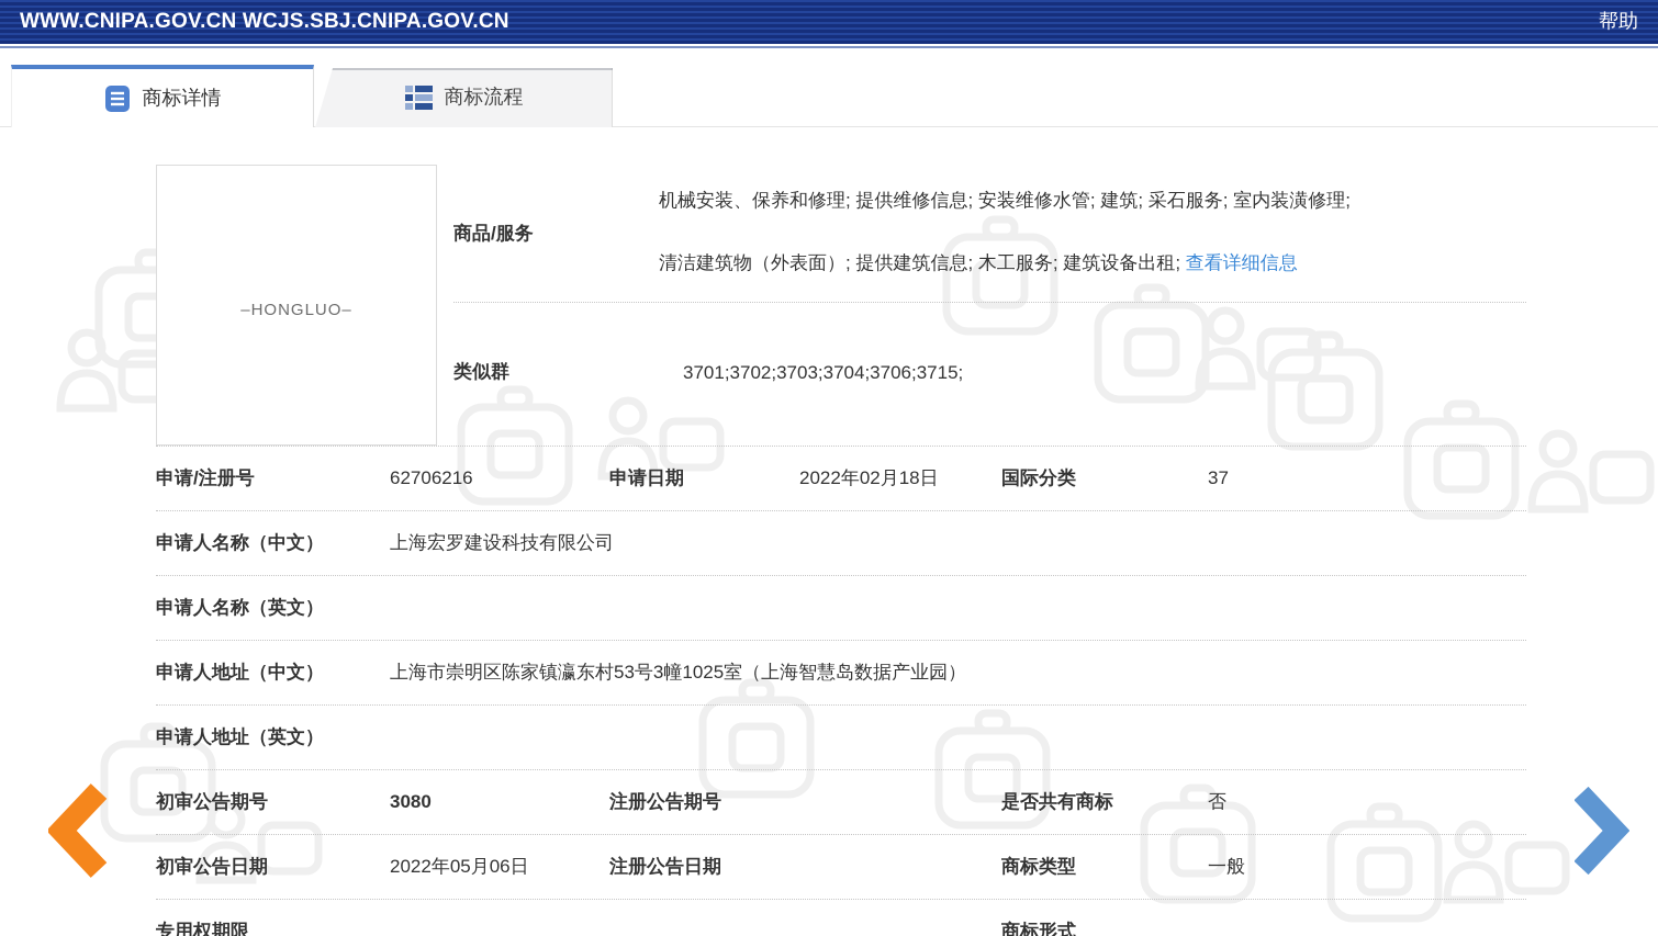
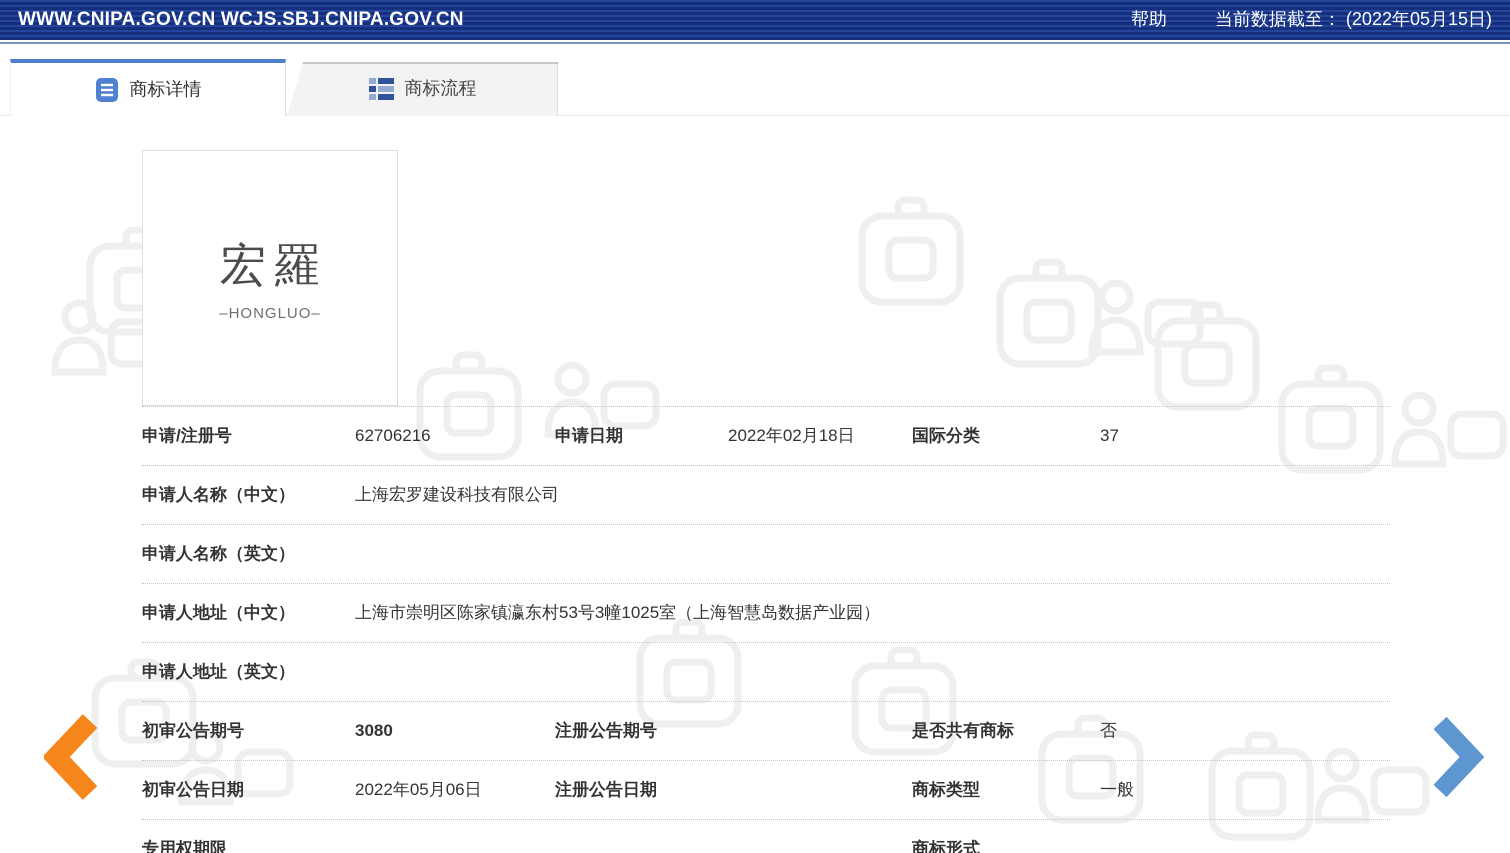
  WWW.CNIPA.GOV.CN WCJS.SBJ.CNIPA.GOV.CN
  帮助
+ 当前数据截至： (2022年05月15日)
  商标详情
  商标流程
+ 宏羅
  –HONGLUO–
- 商品/服务
- 机械安装、保养和修理; 提供维修信息; 安装维修水管; 建筑; 采石服务; 室内装潢修理;
- 清洁建筑物（外表面）; 提供建筑信息; 木工服务; 建筑设备出租; 查看详细信息
- 类似群
- 3701;3702;3703;3704;3706;3715;
  申请/注册号
  62706216
  申请日期
  2022年02月18日
  国际分类
  37
  申请人名称（中文）
  上海宏罗建设科技有限公司
  申请人名称（英文）
  申请人地址（中文）
  上海市崇明区陈家镇瀛东村53号3幢1025室（上海智慧岛数据产业园）
  申请人地址（英文）
  初审公告期号
  3080
  注册公告期号
  是否共有商标
  否
  初审公告日期
  2022年05月06日
  注册公告日期
  商标类型
  一般
  专用权期限
  商标形式
